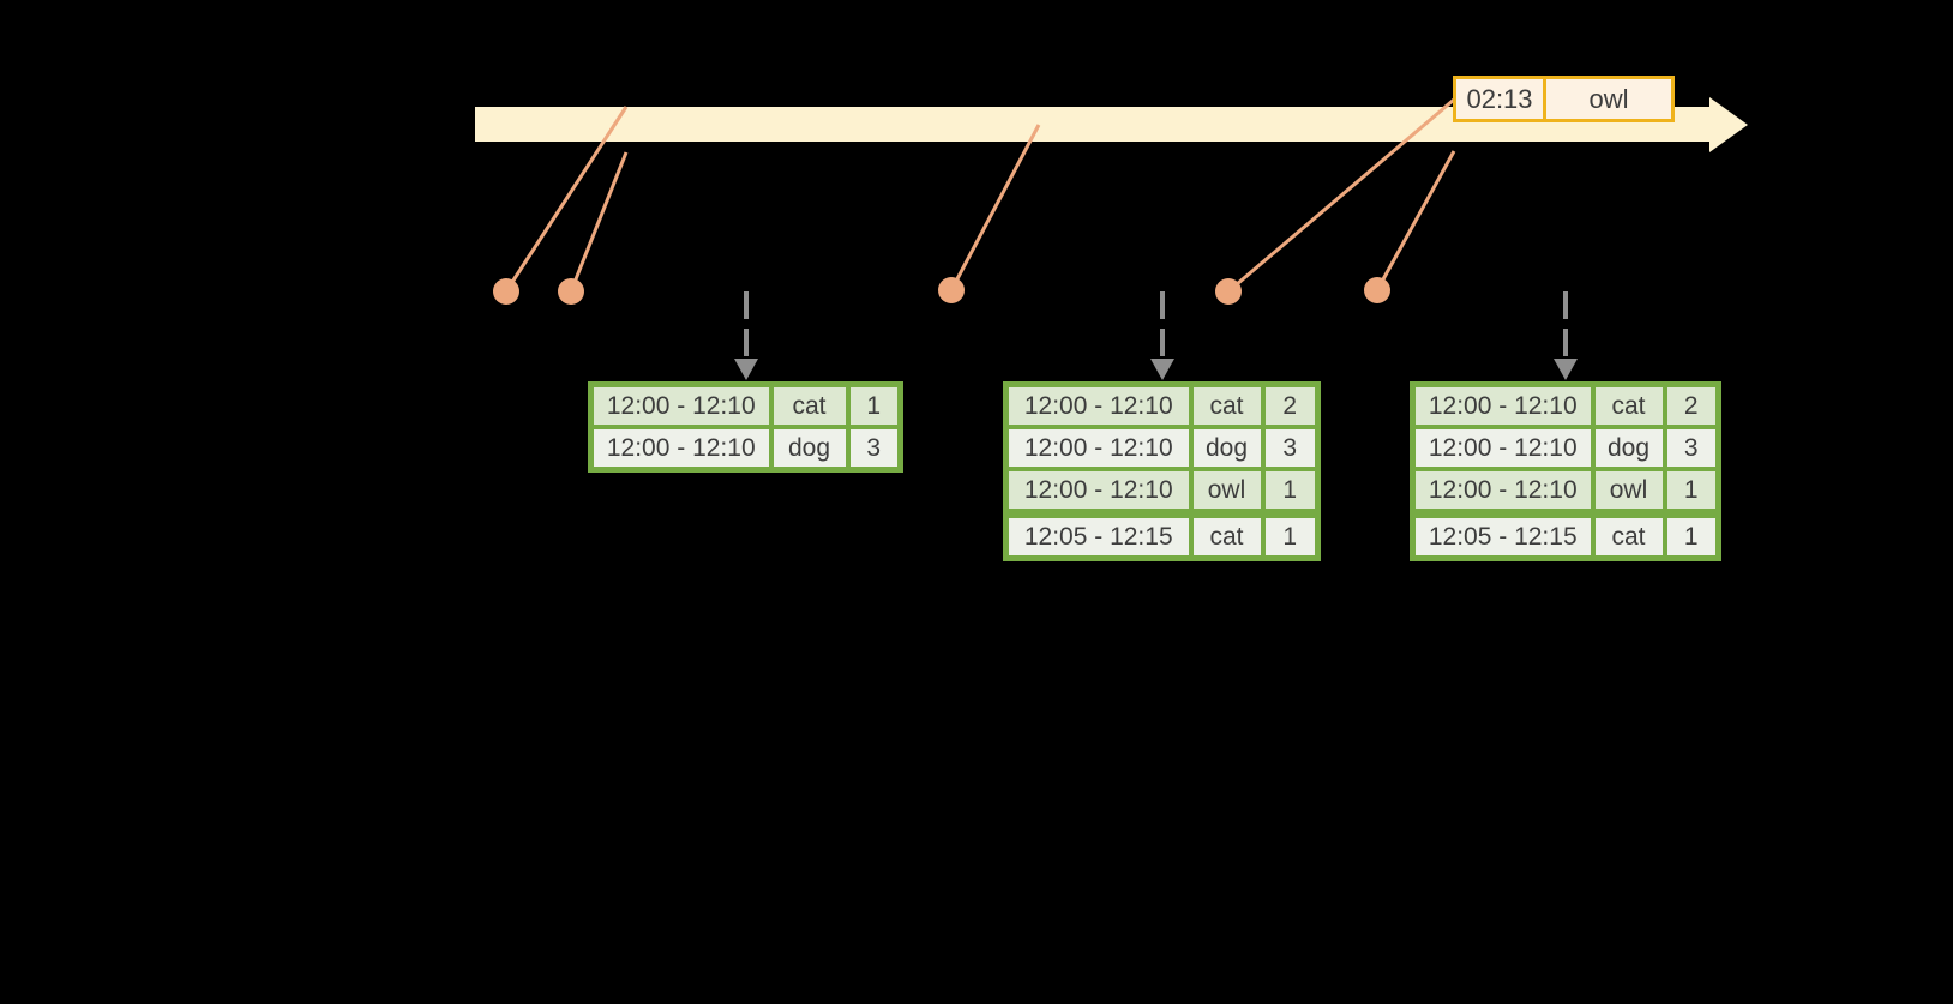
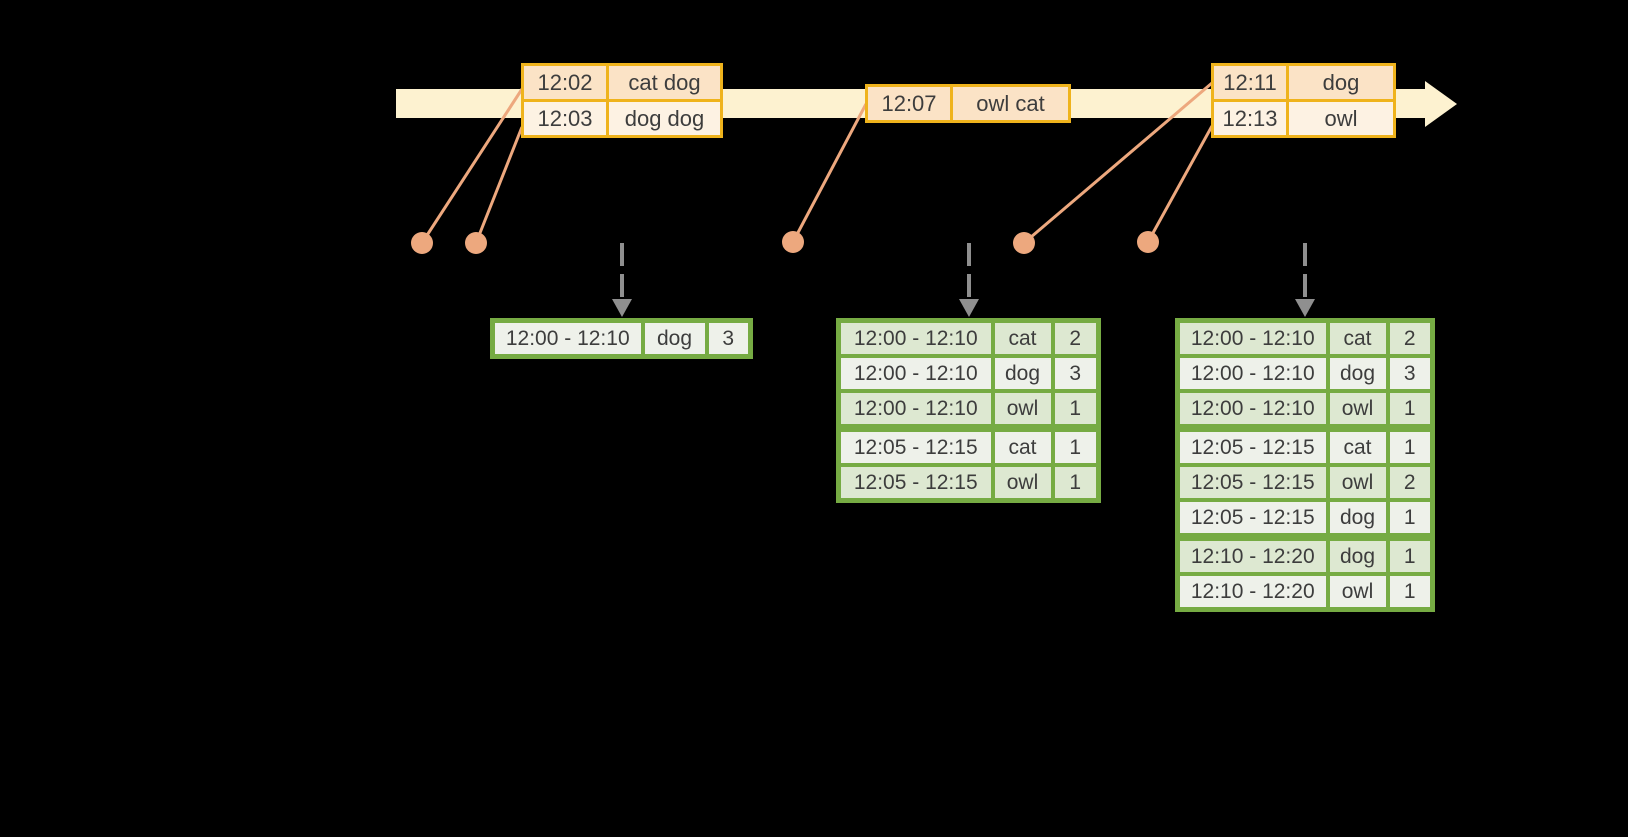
+ 12:02	cat dog
+ 12:03	dog dog
+ 12:07	owl cat
+ 12:11	dog
- 02:13	owl
+ 12:13	owl
- 12:00 - 12:10	cat	1
  12:00 - 12:10	dog	3
  12:00 - 12:10	cat	2
  12:00 - 12:10	dog	3
  12:00 - 12:10	owl	1
  12:05 - 12:15	cat	1
+ 12:05 - 12:15	owl	1
  12:00 - 12:10	cat	2
  12:00 - 12:10	dog	3
  12:00 - 12:10	owl	1
  12:05 - 12:15	cat	1
+ 12:05 - 12:15	owl	2
+ 12:05 - 12:15	dog	1
+ 12:10 - 12:20	dog	1
+ 12:10 - 12:20	owl	1
